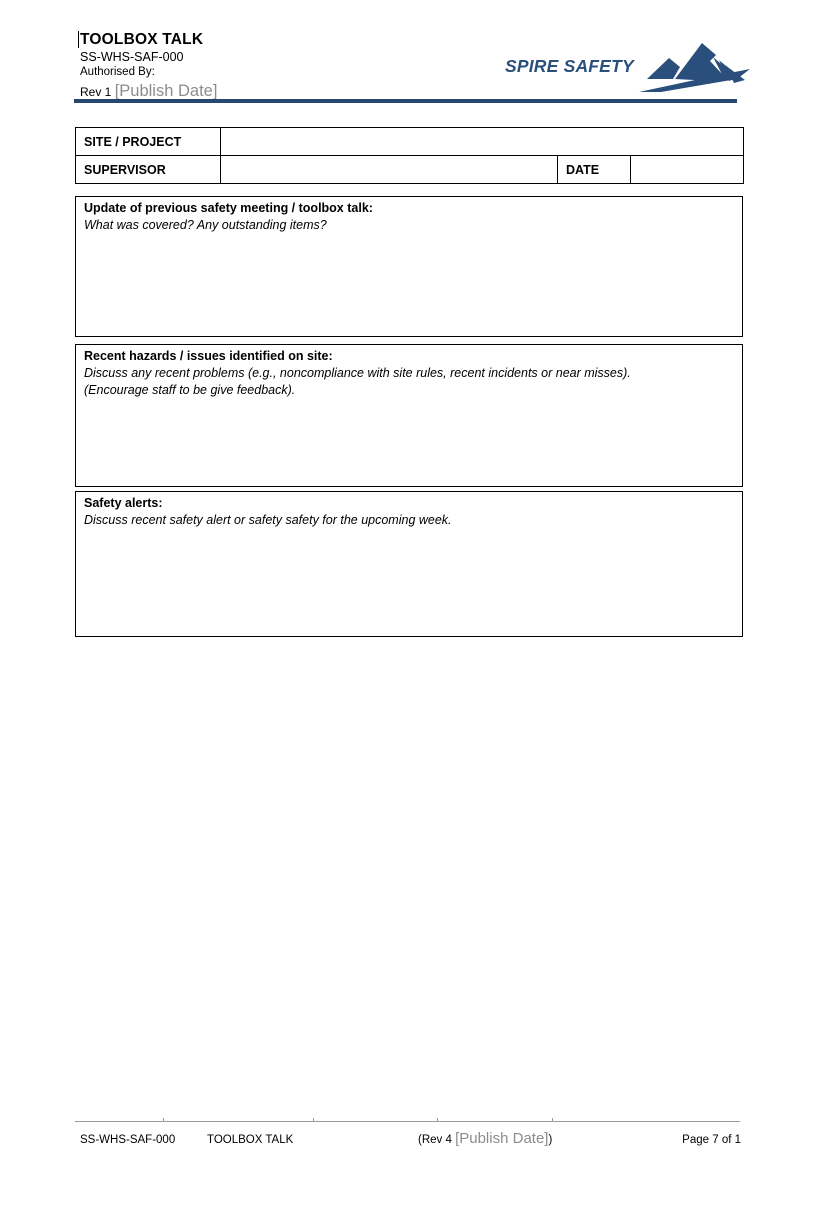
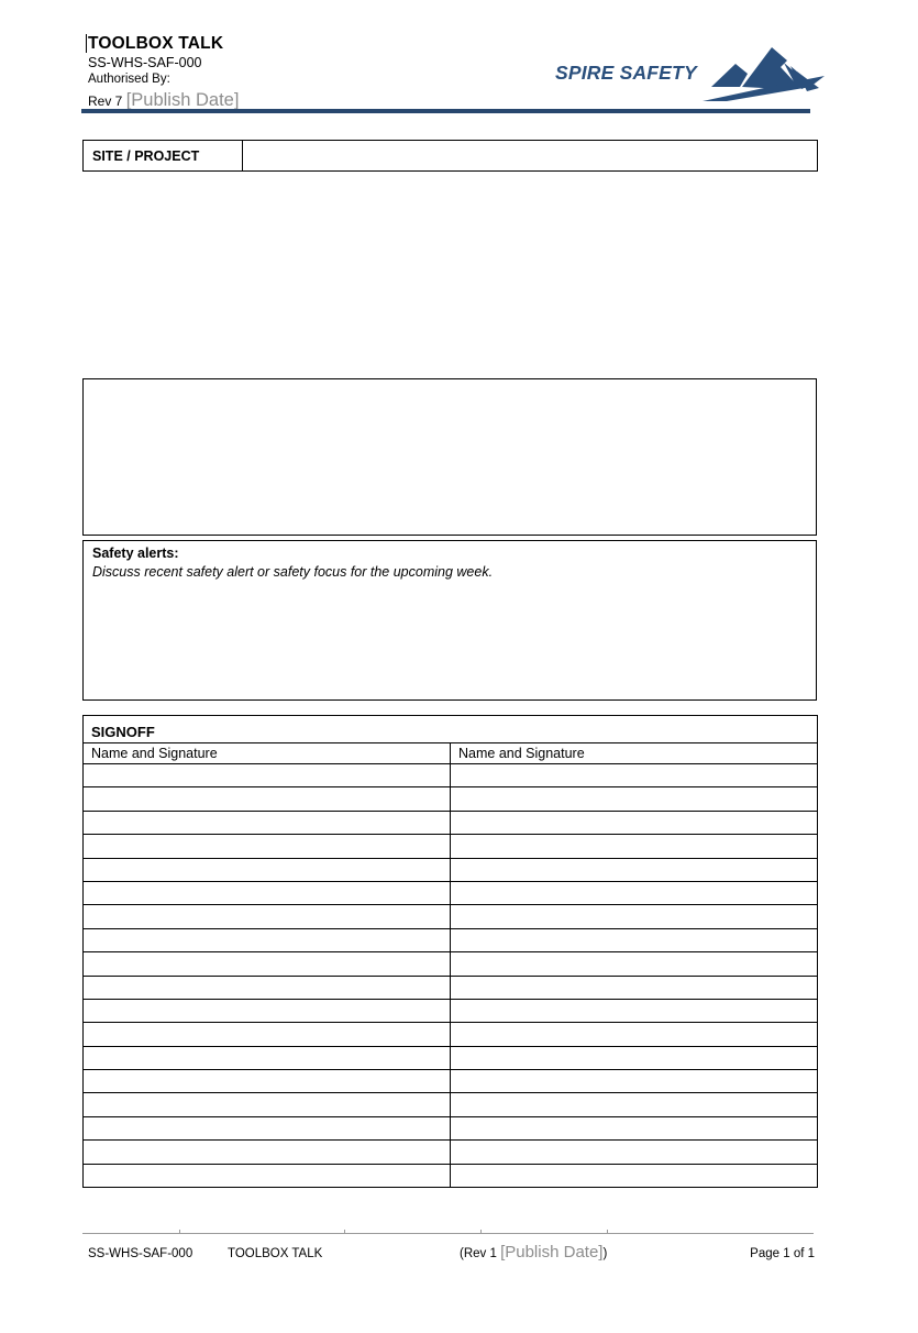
  TOOLBOX TALK
  SS-WHS-SAF-000
  Authorised By:
- Rev 1 [Publish Date]
+ Rev 7 [Publish Date]
  SPIRE SAFETY
  SITE / PROJECT
- SUPERVISOR		DATE
- Update of previous safety meeting / toolbox talk:
- What was covered? Any outstanding items?
- Recent hazards / issues identified on site:
- Discuss any recent problems (e.g., noncompliance with site rules, recent incidents or near misses).
- (Encourage staff to be give feedback).
  Safety alerts:
- Discuss recent safety alert or safety safety for the upcoming week.
+ Discuss recent safety alert or safety focus for the upcoming week.
+ SIGNOFF
+ Name and Signature	Name and Signature
  SS-WHS-SAF-000
  TOOLBOX TALK
- (Rev 4 [Publish Date])
+ (Rev 1 [Publish Date])
- Page 7 of 1
+ Page 1 of 1
